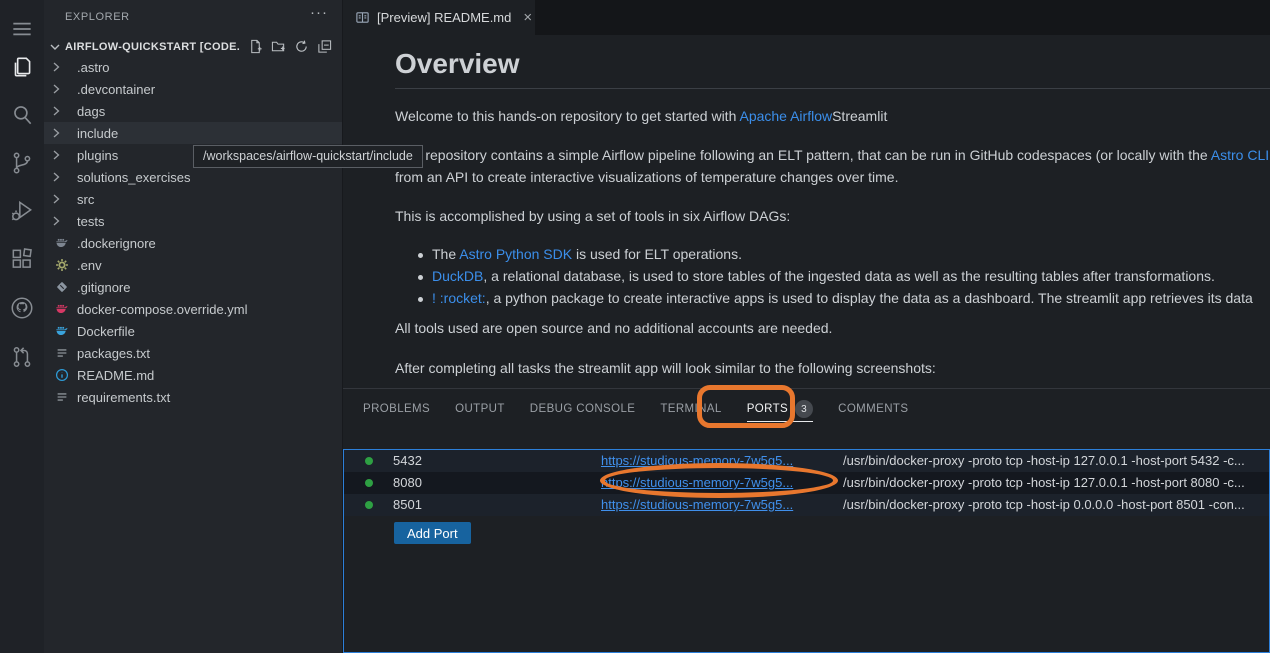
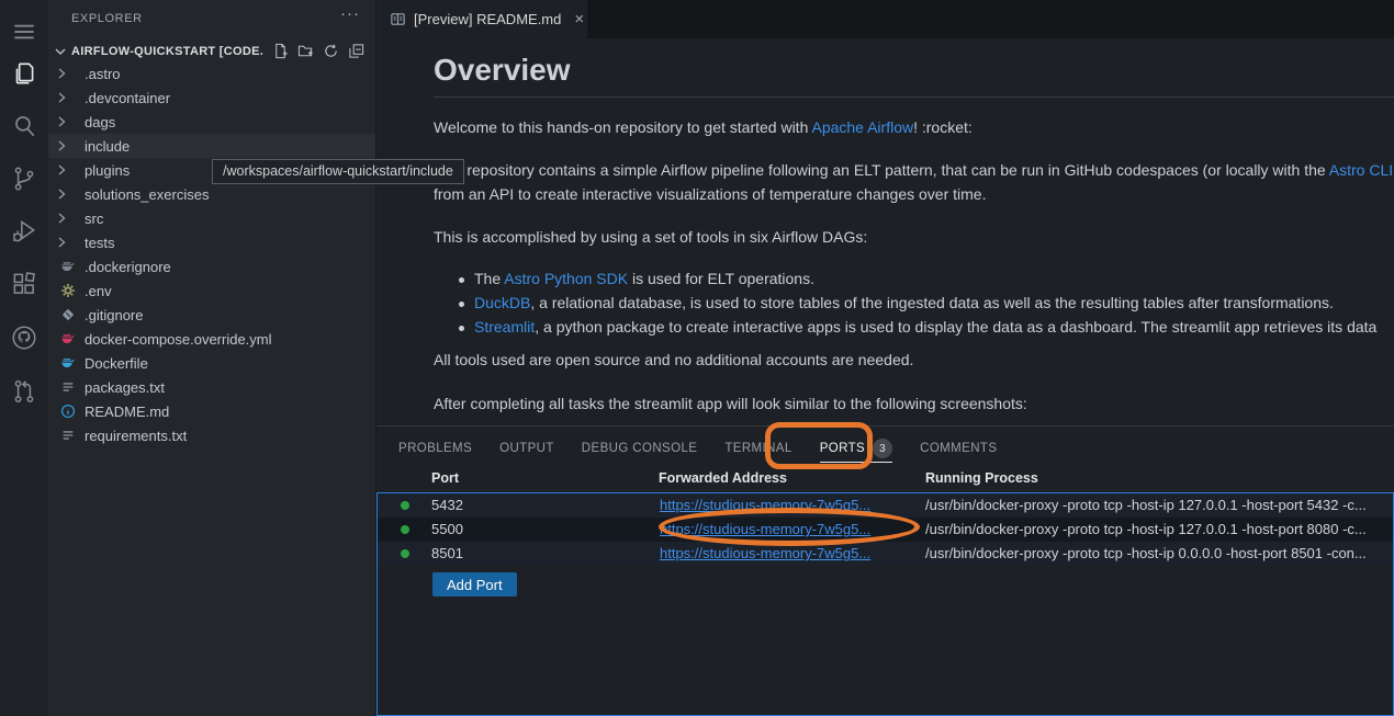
  EXPLORER
  ···
  AIRFLOW-QUICKSTART [CODE.
  .astro
  .devcontainer
  dags
  include
  plugins
  solutions_exercises
  src
  tests
  .dockerignore
  .env
  .gitignore
  docker-compose.override.yml
  Dockerfile
  packages.txt
  README.md
  requirements.txt
  [Preview] README.md
  ×
  Overview
- Welcome to this hands-on repository to get started with Apache AirflowStreamlit
+ Welcome to this hands-on repository to get started with Apache Airflow! :rocket:
  repository contains a simple Airflow pipeline following an ELT pattern, that can be run in GitHub codespaces (or locally with the Astro CLI
  from an API to create interactive visualizations of temperature changes over time.
  This is accomplished by using a set of tools in six Airflow DAGs:
  The Astro Python SDK is used for ELT operations.
  DuckDB, a relational database, is used to store tables of the ingested data as well as the resulting tables after transformations.
- ! :rocket:, a python package to create interactive apps is used to display the data as a dashboard. The streamlit app retrieves its data
+ Streamlit, a python package to create interactive apps is used to display the data as a dashboard. The streamlit app retrieves its data
  All tools used are open source and no additional accounts are needed.
  After completing all tasks the streamlit app will look similar to the following screenshots:
  PROBLEMS
  OUTPUT
  DEBUG CONSOLE
  TERMINAL
  PORTS
  3
  COMMENTS
+ Port
+ Forwarded Address
+ Running Process
  5432
  https://studious-memory-7w5g5...
  /usr/bin/docker-proxy -proto tcp -host-ip 127.0.0.1 -host-port 5432 -c...
- 8080
+ 5500
  https://studious-memory-7w5g5...
  /usr/bin/docker-proxy -proto tcp -host-ip 127.0.0.1 -host-port 8080 -c...
  8501
  https://studious-memory-7w5g5...
  /usr/bin/docker-proxy -proto tcp -host-ip 0.0.0.0 -host-port 8501 -con...
  Add Port
  /workspaces/airflow-quickstart/include
